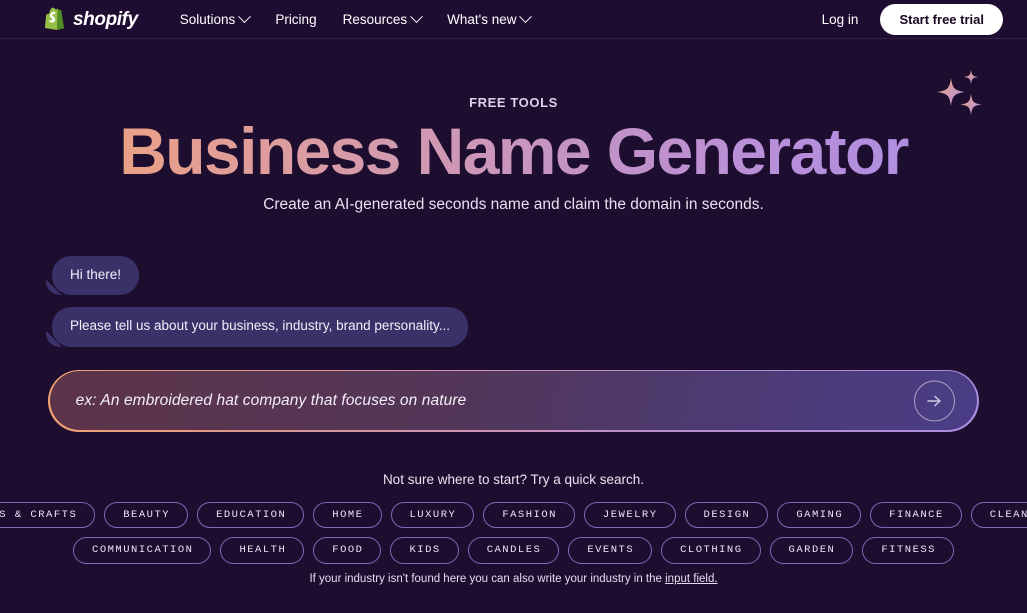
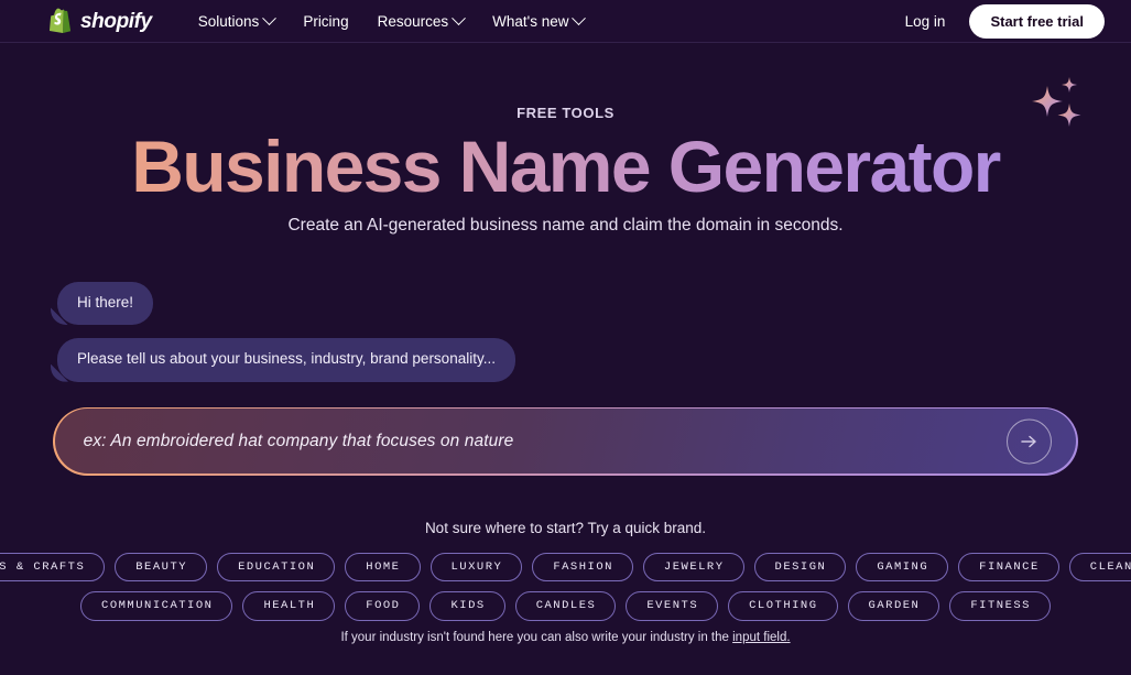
  shopify
  Solutions
  Pricing
  Resources
  What's new
  Log in
  Start free trial
  FREE TOOLS
  Business Name Generator
- Create an AI-generated seconds name and claim the domain in seconds.
+ Create an AI-generated business name and claim the domain in seconds.
  Hi there!
  Please tell us about your business, industry, brand personality...
  ex: An embroidered hat company that focuses on nature
- Not sure where to start? Try a quick search.
+ Not sure where to start? Try a quick brand.
  S & CRAFTS
  BEAUTY
  EDUCATION
  HOME
  LUXURY
  FASHION
  JEWELRY
  DESIGN
  GAMING
  FINANCE
  COMMUNICATION
  HEALTH
  FOOD
  KIDS
  CANDLES
  EVENTS
  CLOTHING
  GARDEN
  FITNESS
  If your industry isn't found here you can also write your industry in the input field.
